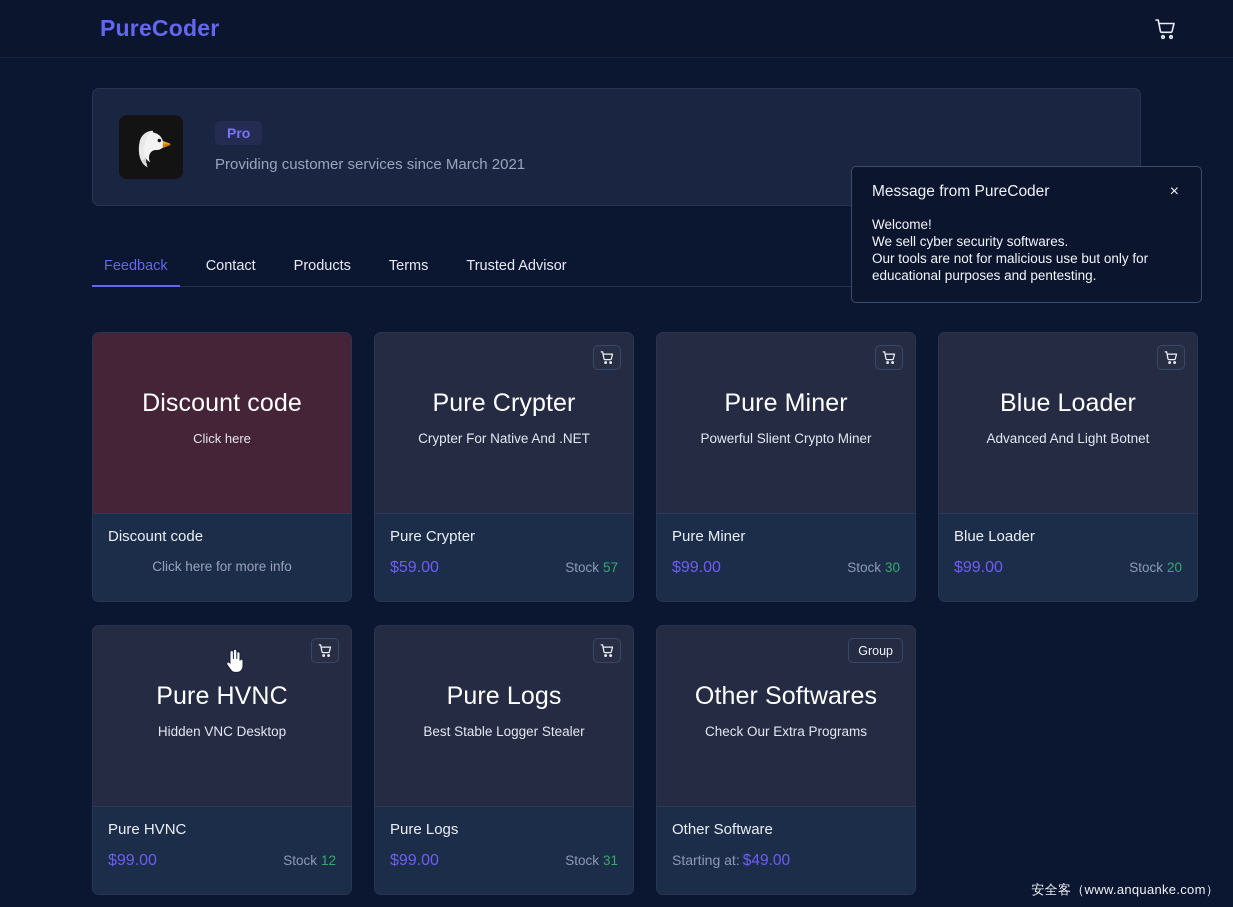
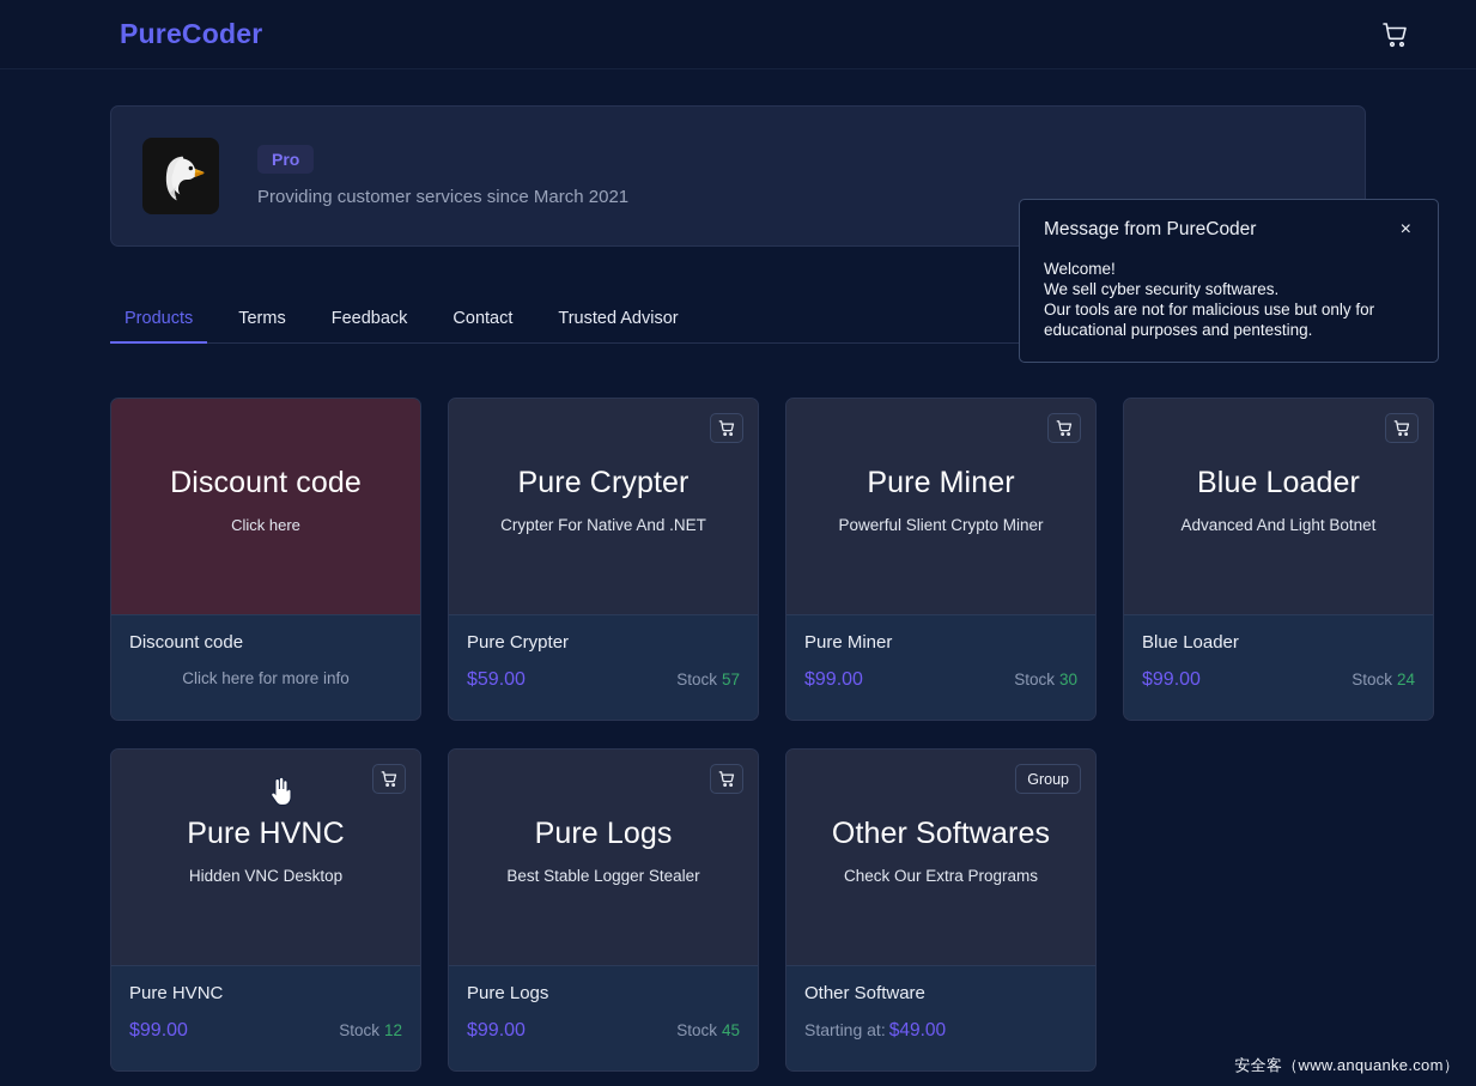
  PureCoder
  Pro
  Providing customer services since March 2021
  Message from PureCoder
  ×
  Welcome!
  We sell cyber security softwares.
  Our tools are not for malicious use but only for educational purposes and pentesting.
- Feedback
+ Products
- Contact
+ Terms
- Products
+ Feedback
- Terms
+ Contact
  Trusted Advisor
  Discount code
  Click here
  Discount code
  Click here for more info
  Pure Crypter
  Crypter For Native And .NET
  Pure Crypter
  $59.00
  Stock 57
  Pure Miner
  Powerful Slient Crypto Miner
  Pure Miner
  $99.00
  Stock 30
  Blue Loader
  Advanced And Light Botnet
  Blue Loader
  $99.00
- Stock 20
+ Stock 24
  Pure HVNC
  Hidden VNC Desktop
  Pure HVNC
  $99.00
  Stock 12
  Pure Logs
  Best Stable Logger Stealer
  Pure Logs
  $99.00
- Stock 31
+ Stock 45
  Group
  Other Softwares
  Check Our Extra Programs
  Other Software
  Starting at: $49.00
  安全客（www.anquanke.com）
